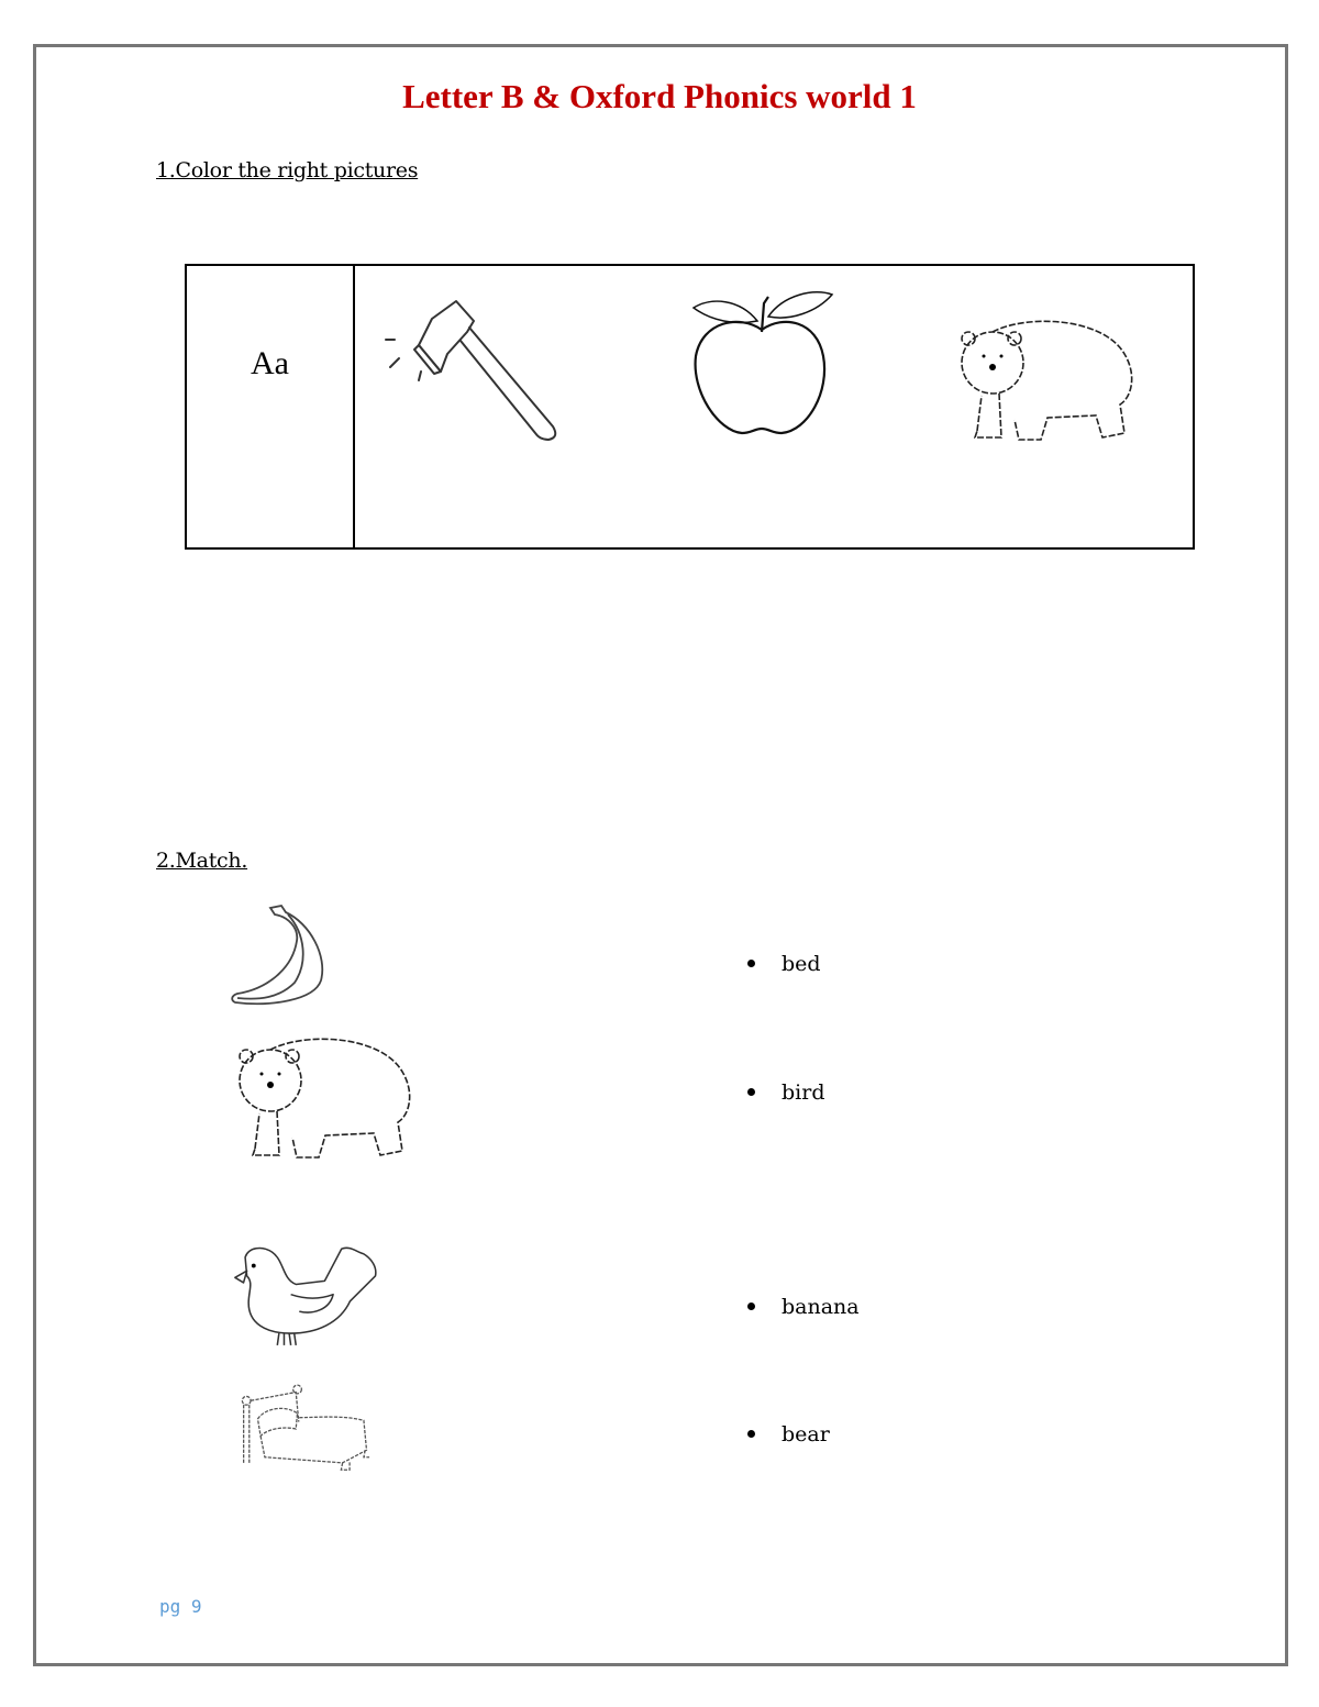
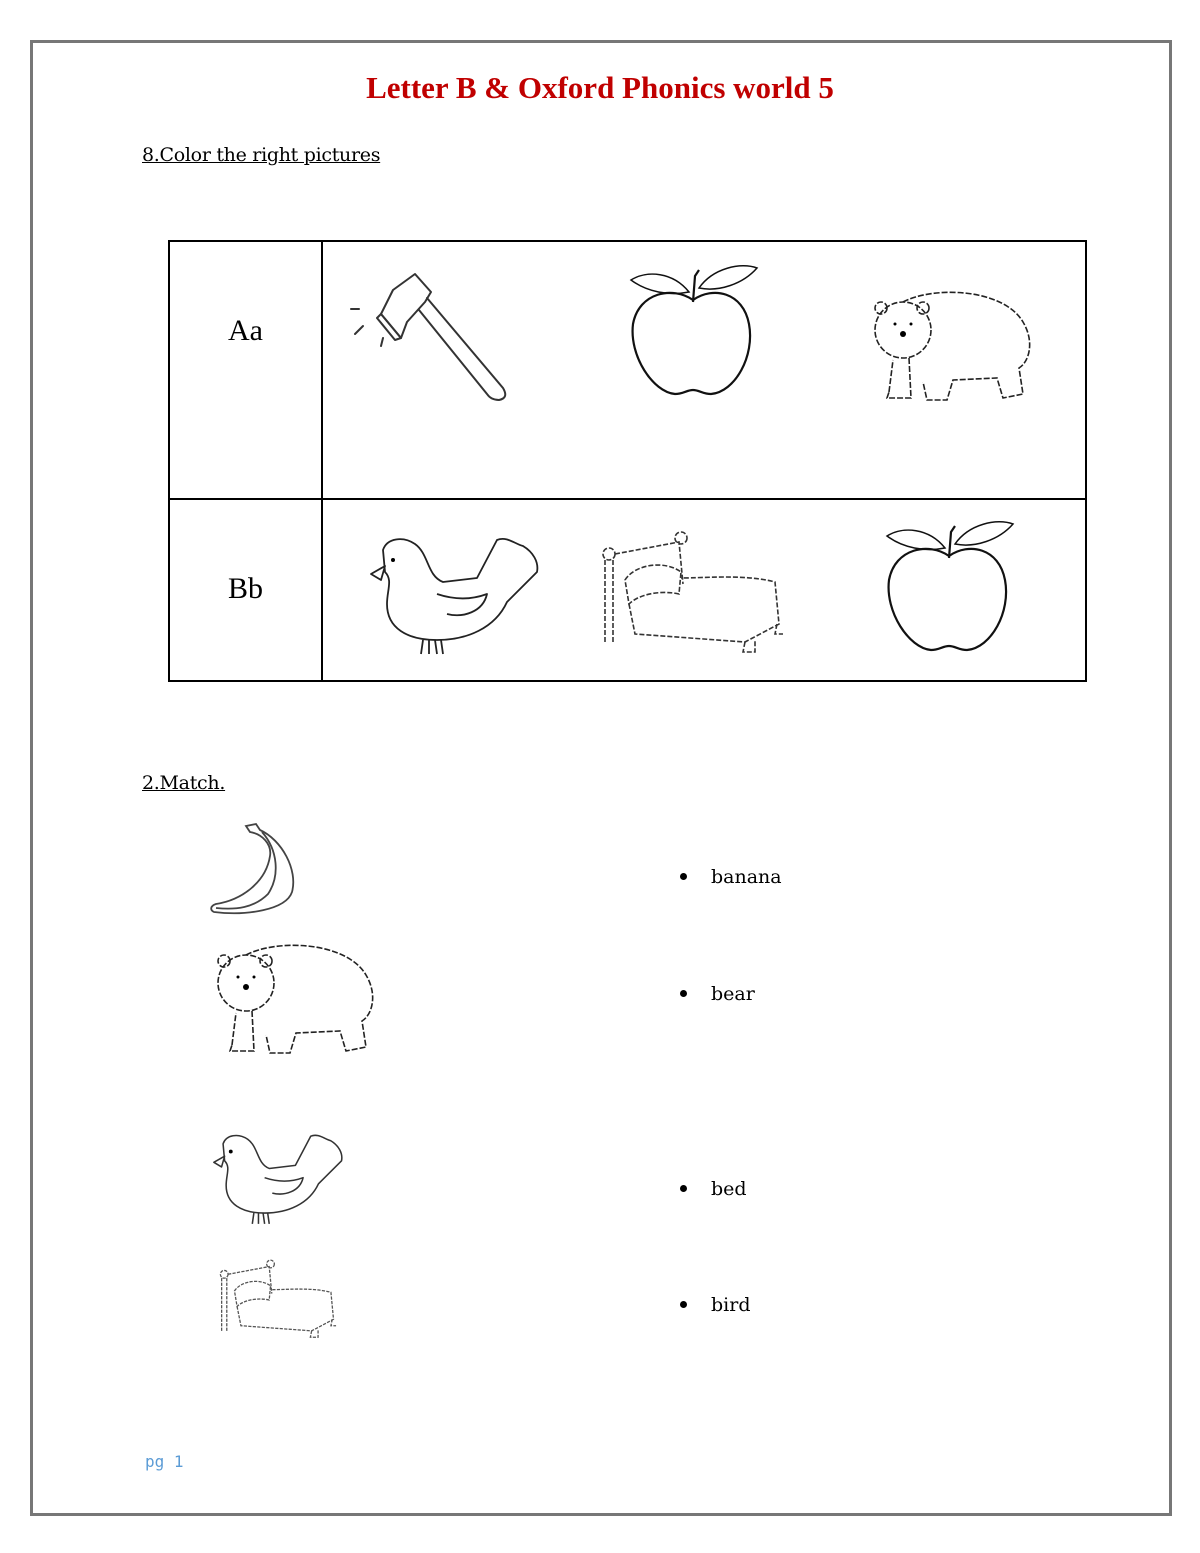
- Letter B & Oxford Phonics world 1
+ Letter B & Oxford Phonics world 5
- 1.Color the right pictures
+ 8.Color the right pictures
  Aa
+ Bb
  2.Match.
- bed
+ banana
- bird
+ bear
- banana
+ bed
- bear
+ bird
- pg 9
+ pg 1
